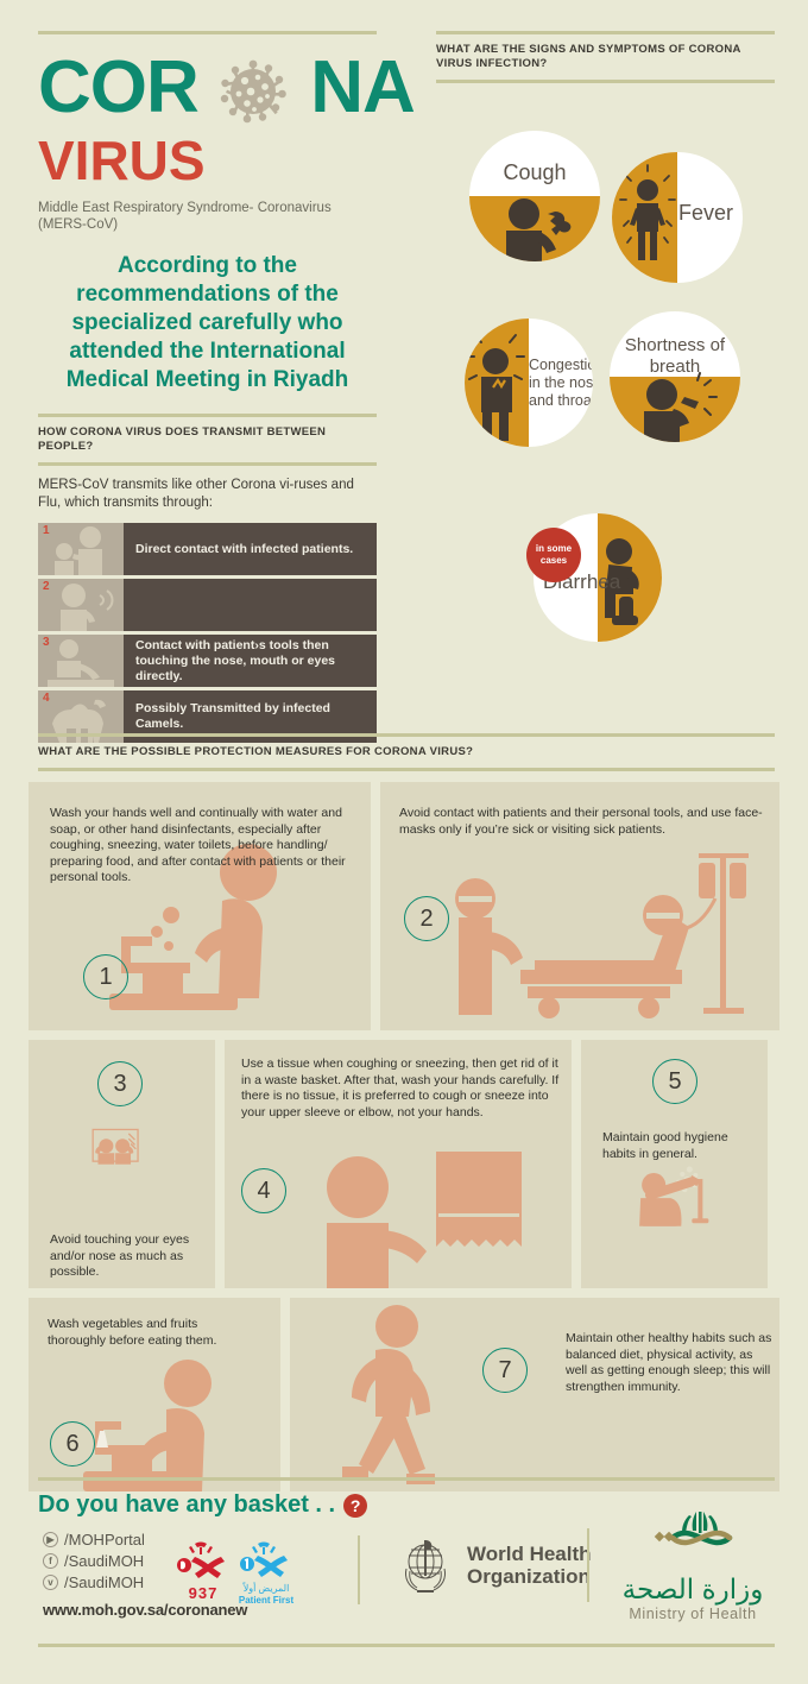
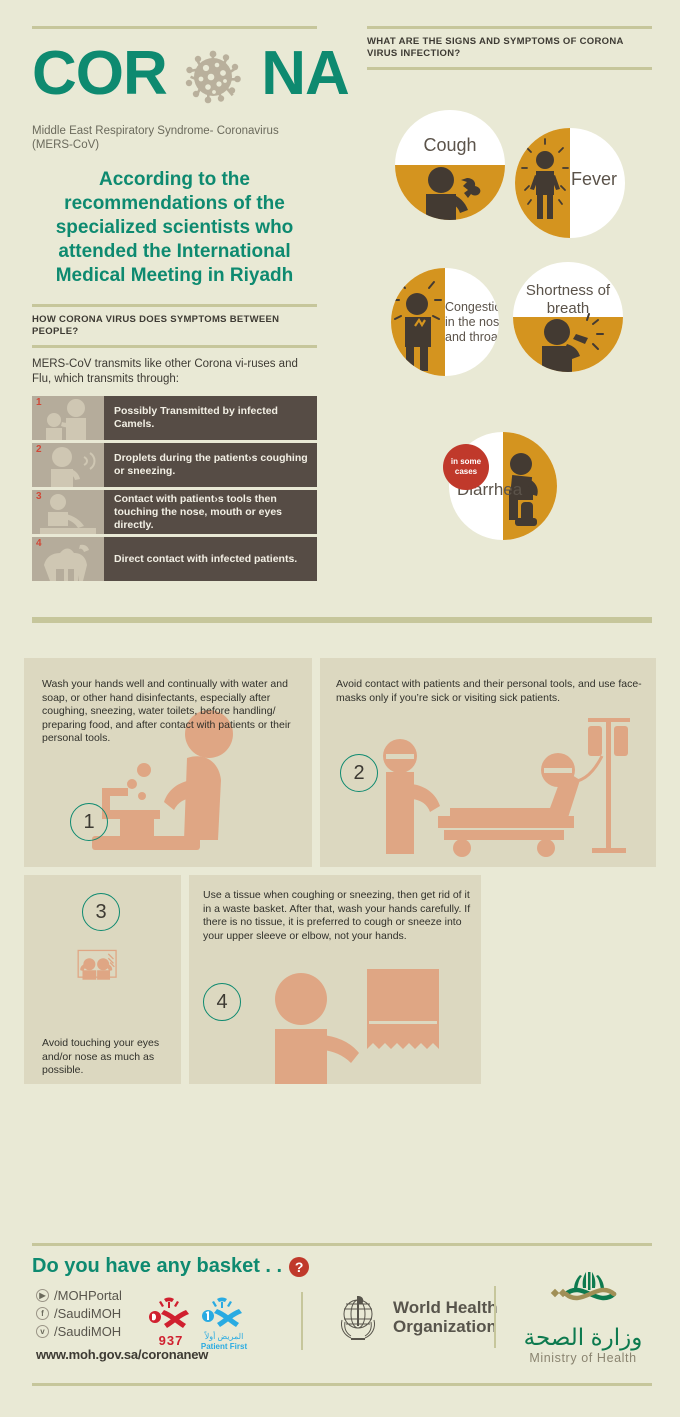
  COROONA
- VIRUS
  Middle East Respiratory Syndrome- Coronavirus (MERS-CoV)
- According to the recommendations of the specialized carefully who attended the International Medical Meeting in Riyadh
+ According to the recommendations of the specialized scientists who attended the International Medical Meeting in Riyadh
- HOW CORONA VIRUS DOES TRANSMIT BETWEEN PEOPLE?
+ HOW CORONA VIRUS DOES SYMPTOMS BETWEEN PEOPLE?
  MERS-CoV transmits like other Corona vi-ruses and Flu, which transmits through:
  1
- Direct contact with infected patients.
+ Possibly Transmitted by infected Camels.
  2
+ Droplets during the patient›s coughing or sneezing.
  3
  Contact with patient›s tools then touching the nose, mouth or eyes directly.
  4
- Possibly Transmitted by infected Camels.
+ Direct contact with infected patients.
  WHAT ARE THE SIGNS AND SYMPTOMS OF CORONA VIRUS INFECTION?
  Cough
  Fever
  Congestio in the nos and throa
  Shortness of breath
  iarrhea
  in some cases
- WHAT ARE THE POSSIBLE PROTECTION MEASURES FOR CORONA VIRUS?
  Wash your hands well and continually with water and soap, or other hand disinfectants, especially after coughing, sneezing, water toilets, before handling/ preparing food, and after contact with patients or their personal tools.
  1
  Avoid contact with patients and their personal tools, and use face-masks only if you’re sick or visiting sick patients.
  2
  3
  Avoid touching your eyes and/or nose as much as possible.
  Use a tissue when coughing or sneezing, then get rid of it in a waste basket. After that, wash your hands carefully. If there is no tissue, it is preferred to cough or sneeze into your upper sleeve or elbow, not your hands.
  4
- 5
- Maintain good hygiene habits in general.
- Wash vegetables and fruits thoroughly before eating them.
- 6
- Maintain other healthy habits such as balanced diet, physical activity, as well as getting enough sleep; this will strengthen immunity.
- 7
  Do you have any basket . .
  ?
  ▶
  /MOHPortal
  f
  /SaudiMOH
  ᴠ
  /SaudiMOH
  www.moh.gov.sa/coronanew
  937
  المريض أولاً
  Patient First
  World Health
  Organization
  وزارة الصحة
  Ministry of Health
